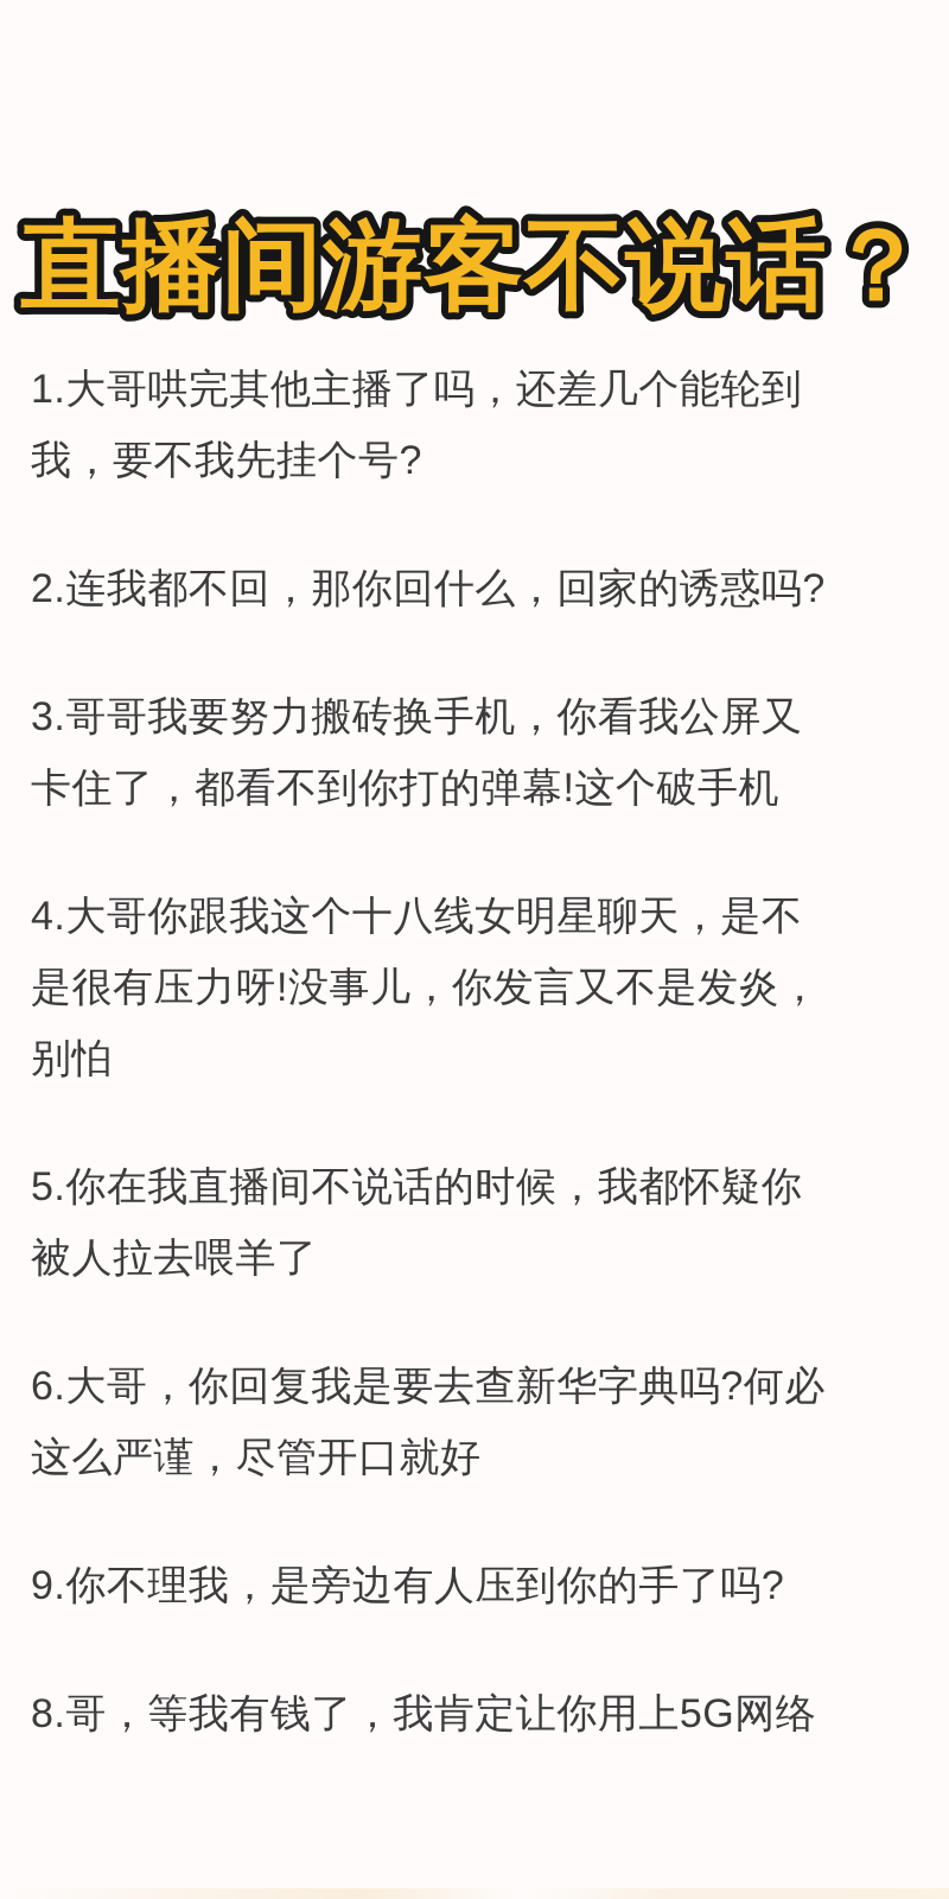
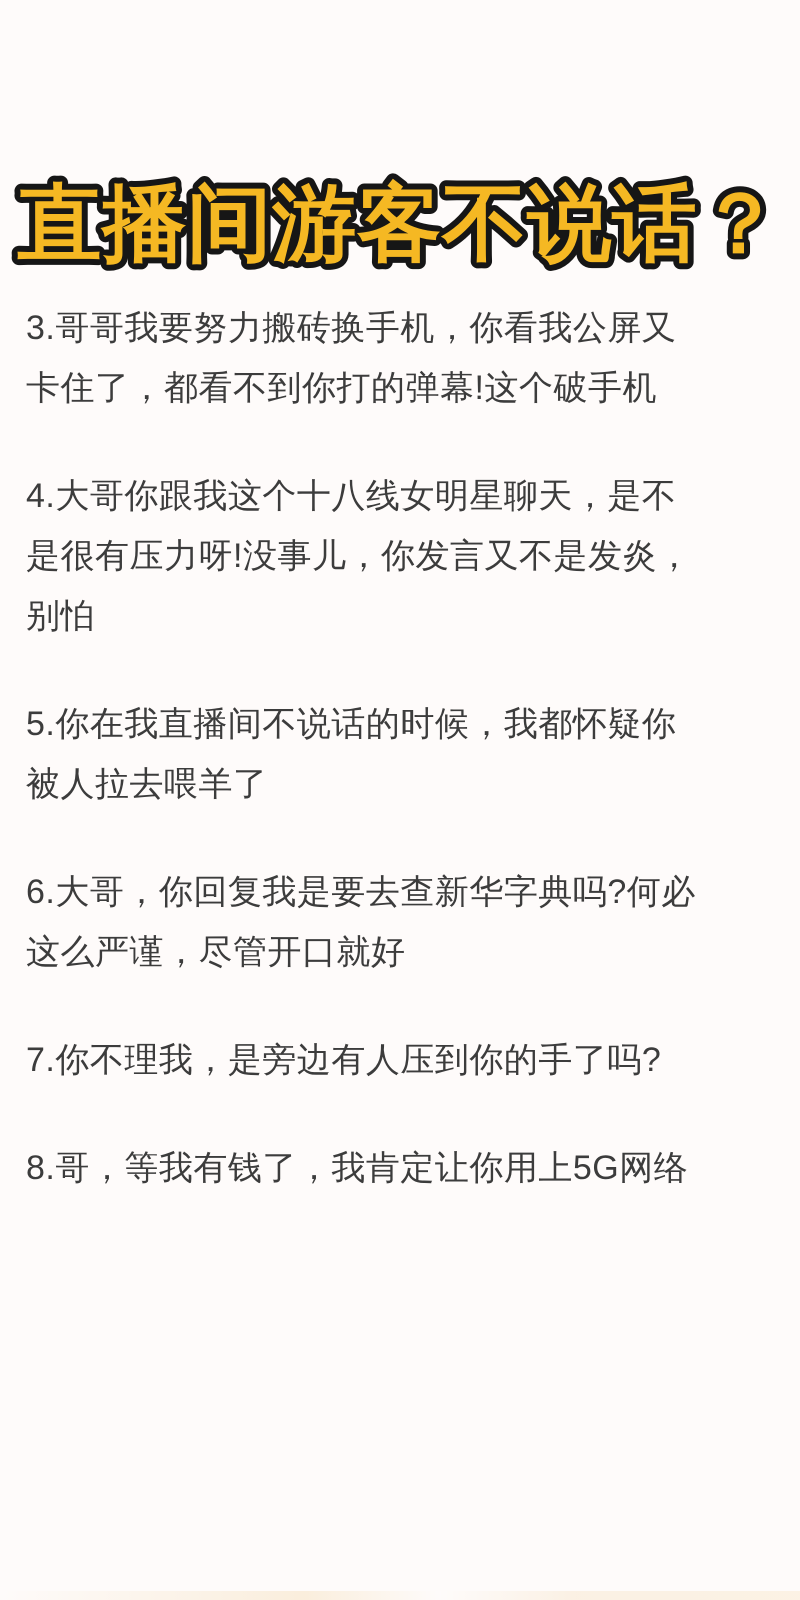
  直播间游客不说话？
- 1.大哥哄完其他主播了吗，还差几个能轮到
- 我，要不我先挂个号?
- 2.连我都不回，那你回什么，回家的诱惑吗?
  3.哥哥我要努力搬砖换手机，你看我公屏又
  卡住了，都看不到你打的弹幕!这个破手机
  4.大哥你跟我这个十八线女明星聊天，是不
  是很有压力呀!没事儿，你发言又不是发炎，
  别怕
  5.你在我直播间不说话的时候，我都怀疑你
  被人拉去喂羊了
  6.大哥，你回复我是要去查新华字典吗?何必
  这么严谨，尽管开口就好
- 9.你不理我，是旁边有人压到你的手了吗?
+ 7.你不理我，是旁边有人压到你的手了吗?
  8.哥，等我有钱了，我肯定让你用上5G网络
